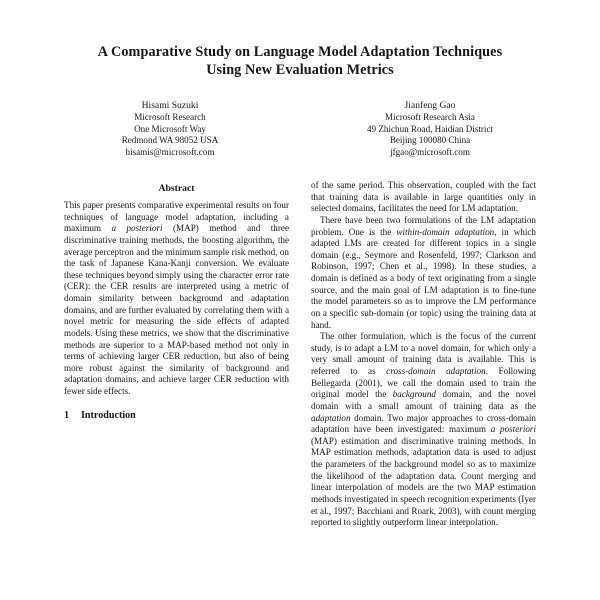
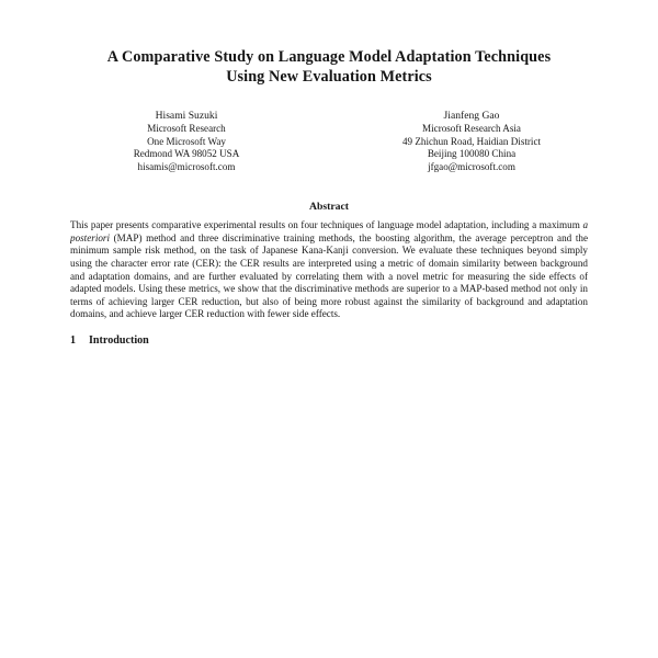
  A Comparative Study on Language Model Adaptation Techniques
  Using New Evaluation Metrics
  Hisami Suzuki
  Microsoft Research
  One Microsoft Way
  Redmond WA 98052 USA
  hisamis@microsoft.com
  Jianfeng Gao
  Microsoft Research Asia
  49 Zhichun Road, Haidian District
  Beijing 100080 China
  jfgao@microsoft.com
  Abstract
  This paper presents comparative experimental results on four techniques of language model adaptation, including a maximum a posteriori (MAP) method and three discriminative training methods, the boosting algorithm, the average perceptron and the minimum sample risk method, on the task of Japanese Kana-Kanji conversion. We evaluate these techniques beyond simply using the character error rate (CER): the CER results are interpreted using a metric of domain similarity between background and adaptation domains, and are further evaluated by correlating them with a novel metric for measuring the side effects of adapted models. Using these metrics, we show that the discriminative methods are superior to a MAP-based method not only in terms of achieving larger CER reduction, but also of being more robust against the similarity of background and adaptation domains, and achieve larger CER reduction with fewer side effects.
  1
  Introduction
- of the same period. This observation, coupled with the fact that training data is available in large quantities only in selected domains, facilitates the need for LM adaptation.
- There have been two formulations of the LM adaptation problem. One is the within-domain adaptation, in which adapted LMs are created for different topics in a single domain (e.g., Seymore and Rosenfeld, 1997; Clarkson and Robinson, 1997; Chen et al., 1998). In these studies, a domain is defined as a body of text originating from a single source, and the main goal of LM adaptation is to fine-tune the model parameters so as to improve the LM performance on a specific sub-domain (or topic) using the training data at hand.
- The other formulation, which is the focus of the current study, is to adapt a LM to a novel domain, for which only a very small amount of training data is available. This is referred to as cross-domain adaptation. Following Bellegarda (2001), we call the domain used to train the original model the background domain, and the novel domain with a small amount of training data as the adaptation domain. Two major approaches to cross-domain adaptation have been investigated: maximum a posteriori (MAP) estimation and discriminative training methods. In MAP estimation methods, adaptation data is used to adjust the parameters of the background model so as to maximize the likelihood of the adaptation data. Count merging and linear interpolation of models are the two MAP estimation methods investigated in speech recognition experiments (Iyer et al., 1997; Bacchiani and Roark, 2003), with count merging reported to slightly outperform linear interpolation.
